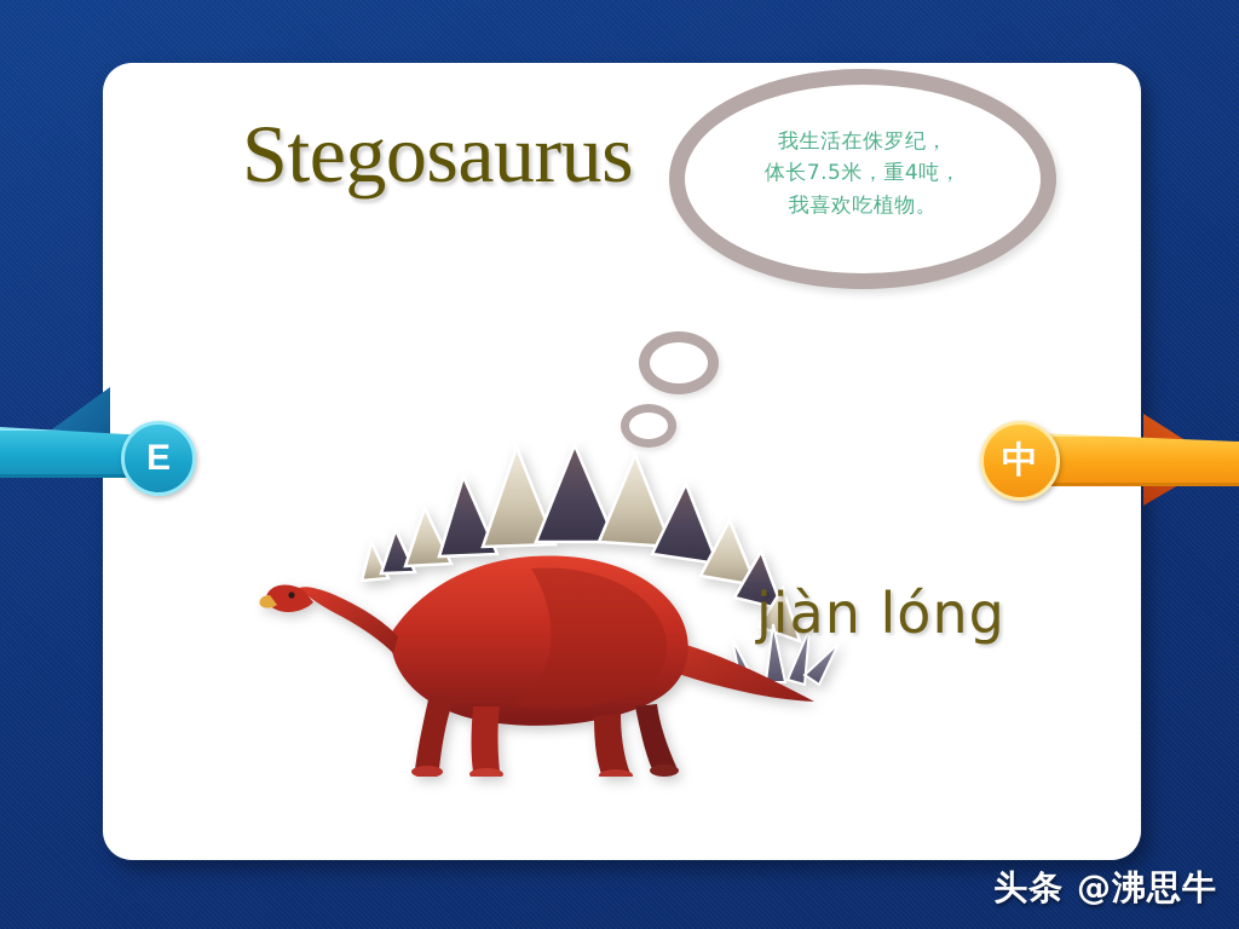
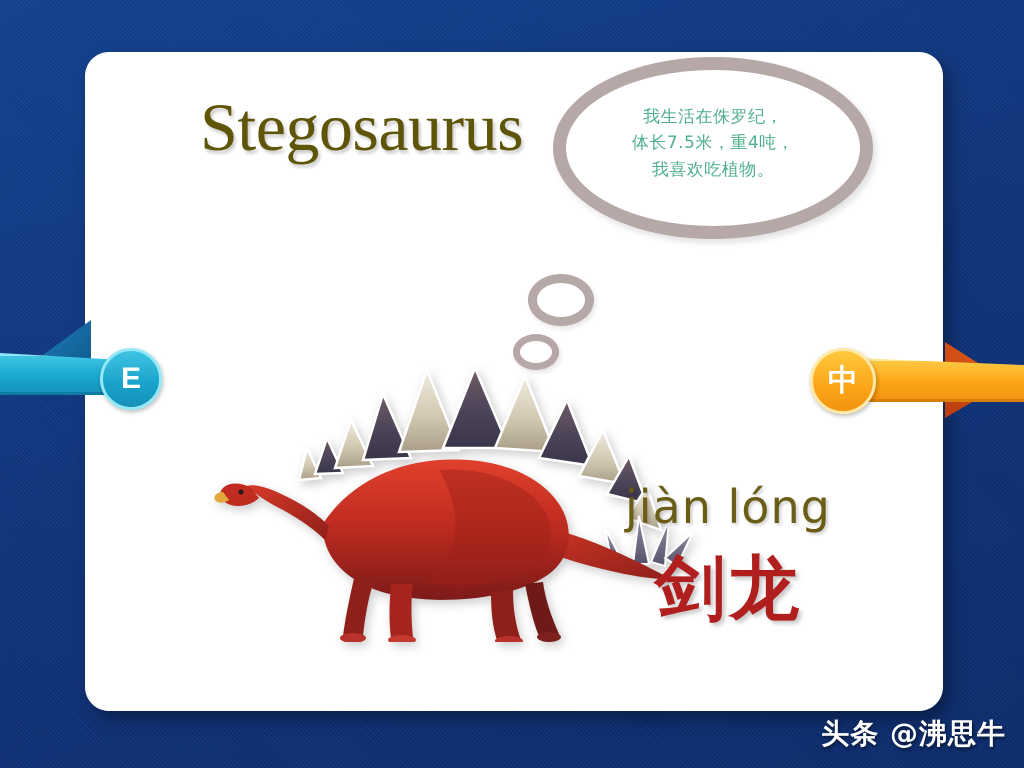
  Stegosaurus
  我生活在侏罗纪，
  体长7.5米，重4吨，
  我喜欢吃植物。
  jiàn lóng
+ 剑龙
  E
  中
  头条 @沸思牛
